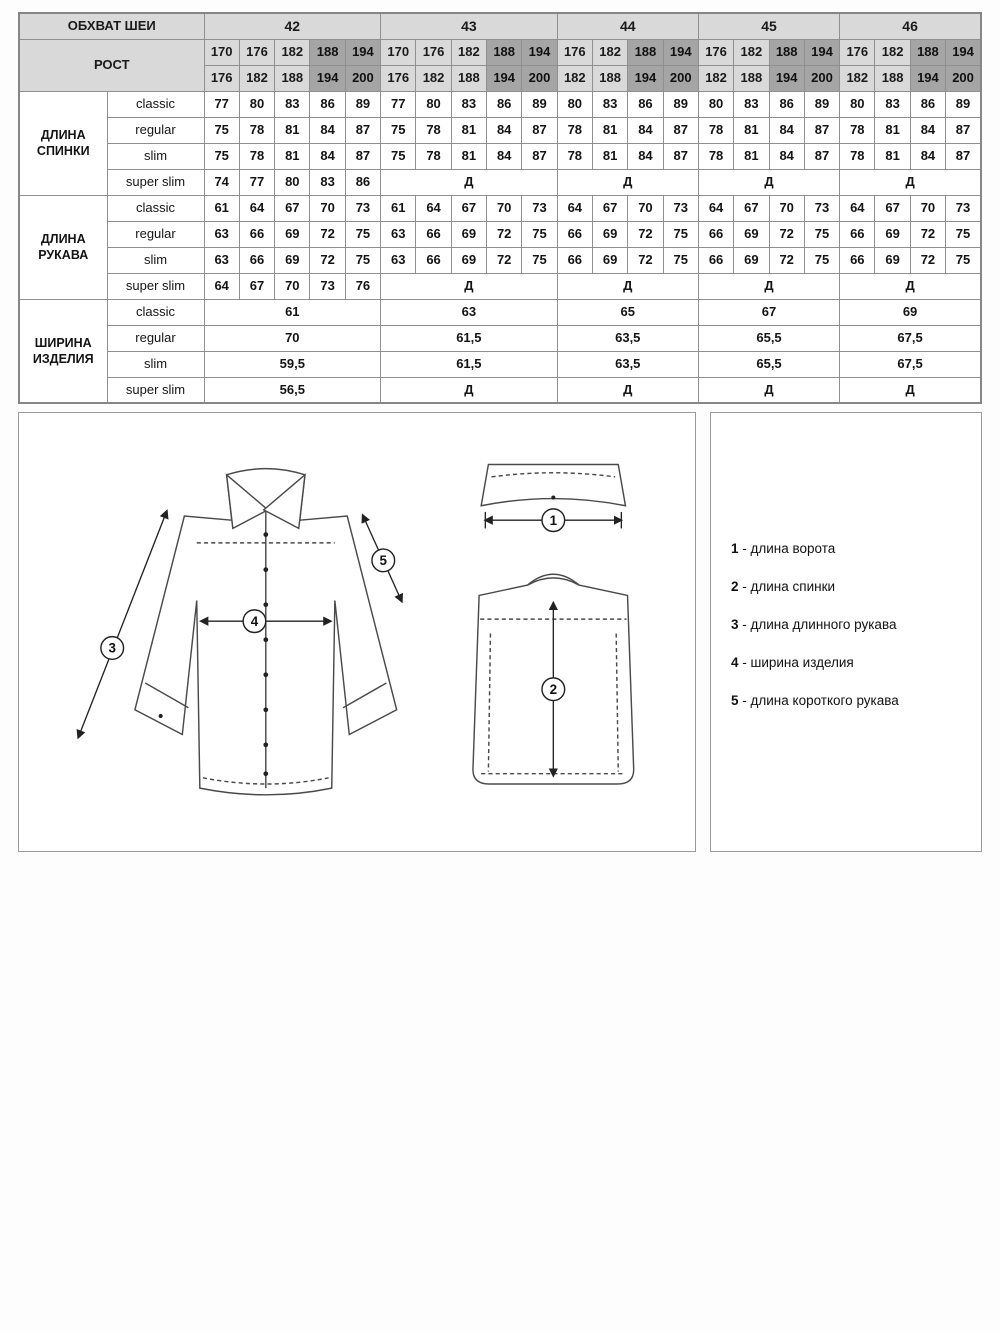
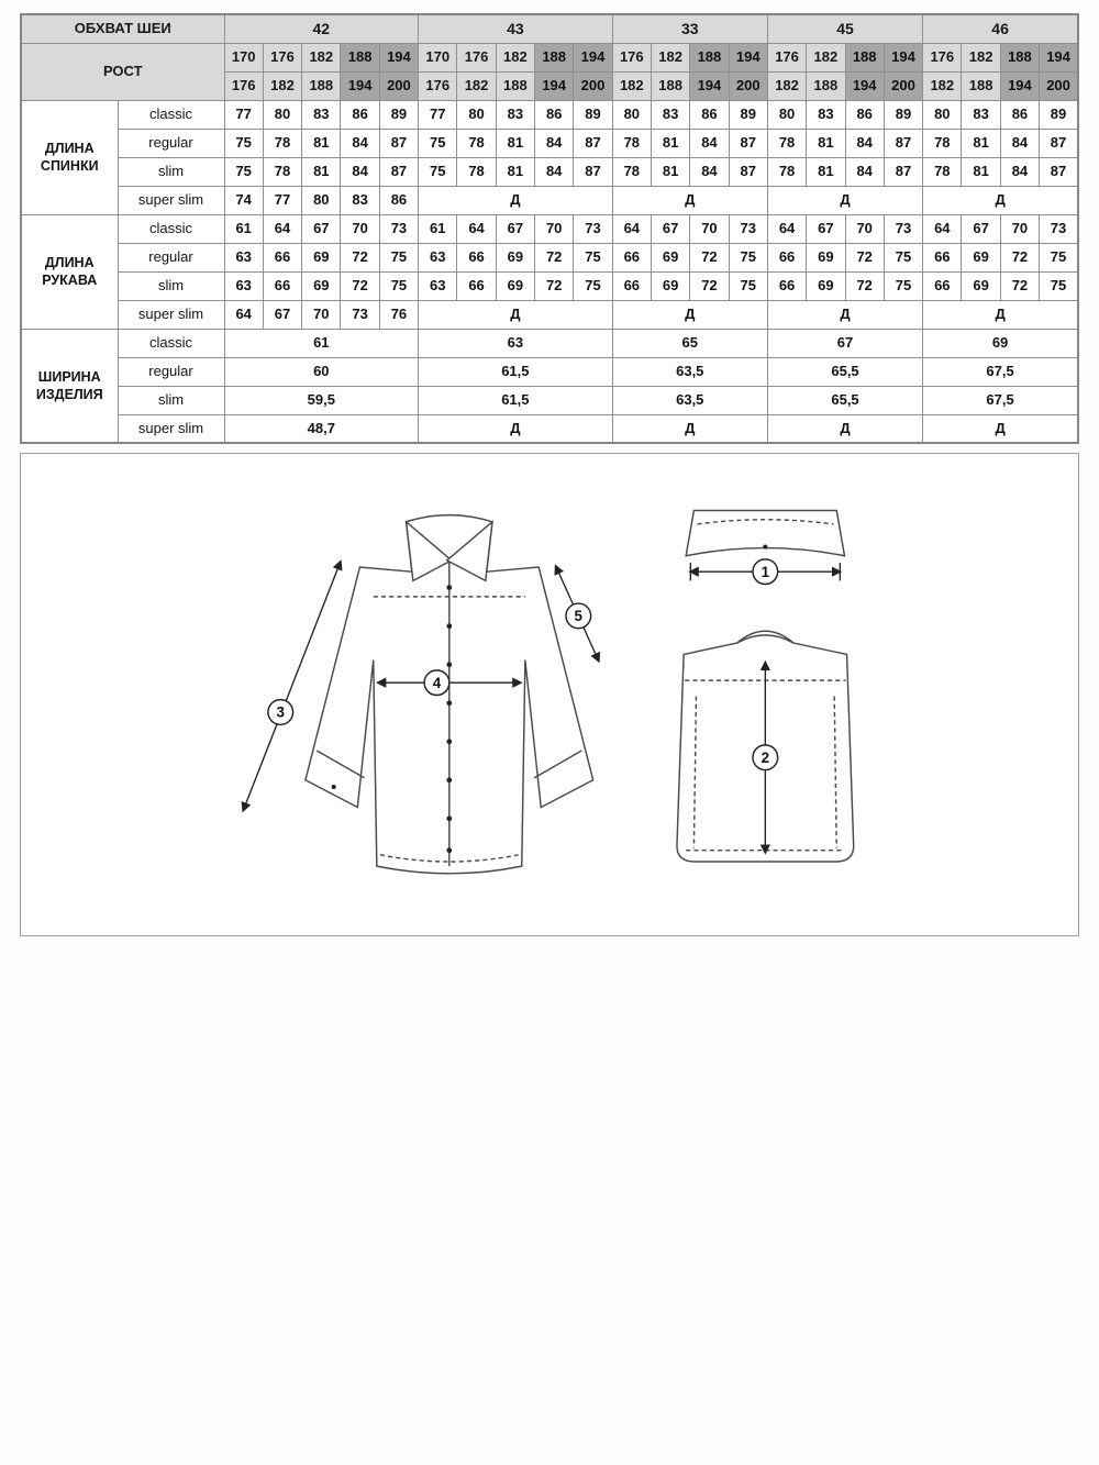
- ОБХВАТ ШЕИ	42	43	44	45	46
+ ОБХВАТ ШЕИ	42	43	33	45	46
  РОСТ	170	176	182	188	194	170	176	182	188	194	176	182	188	194	176	182	188	194	176	182	188	194
  176	182	188	194	200	176	182	188	194	200	182	188	194	200	182	188	194	200	182	188	194	200
  ДЛИНА СПИНКИ	classic	77	80	83	86	89	77	80	83	86	89	80	83	86	89	80	83	86	89	80	83	86	89
  regular	75	78	81	84	87	75	78	81	84	87	78	81	84	87	78	81	84	87	78	81	84	87
  slim	75	78	81	84	87	75	78	81	84	87	78	81	84	87	78	81	84	87	78	81	84	87
  super slim	74	77	80	83	86	Д	Д	Д	Д
  ДЛИНА РУКАВА	classic	61	64	67	70	73	61	64	67	70	73	64	67	70	73	64	67	70	73	64	67	70	73
  regular	63	66	69	72	75	63	66	69	72	75	66	69	72	75	66	69	72	75	66	69	72	75
  slim	63	66	69	72	75	63	66	69	72	75	66	69	72	75	66	69	72	75	66	69	72	75
  super slim	64	67	70	73	76	Д	Д	Д	Д
  ШИРИНА ИЗДЕЛИЯ	classic	61	63	65	67	69
- regular	70	61,5	63,5	65,5	67,5
+ regular	60	61,5	63,5	65,5	67,5
  slim	59,5	61,5	63,5	65,5	67,5
- super slim	56,5	Д	Д	Д	Д
+ super slim	48,7	Д	Д	Д	Д
  1
  2
  3
  4
  5
- 1 - длина ворота
- 2 - длина спинки
- 3 - длина длинного рукава
- 4 - ширина изделия
- 5 - длина короткого рукава
